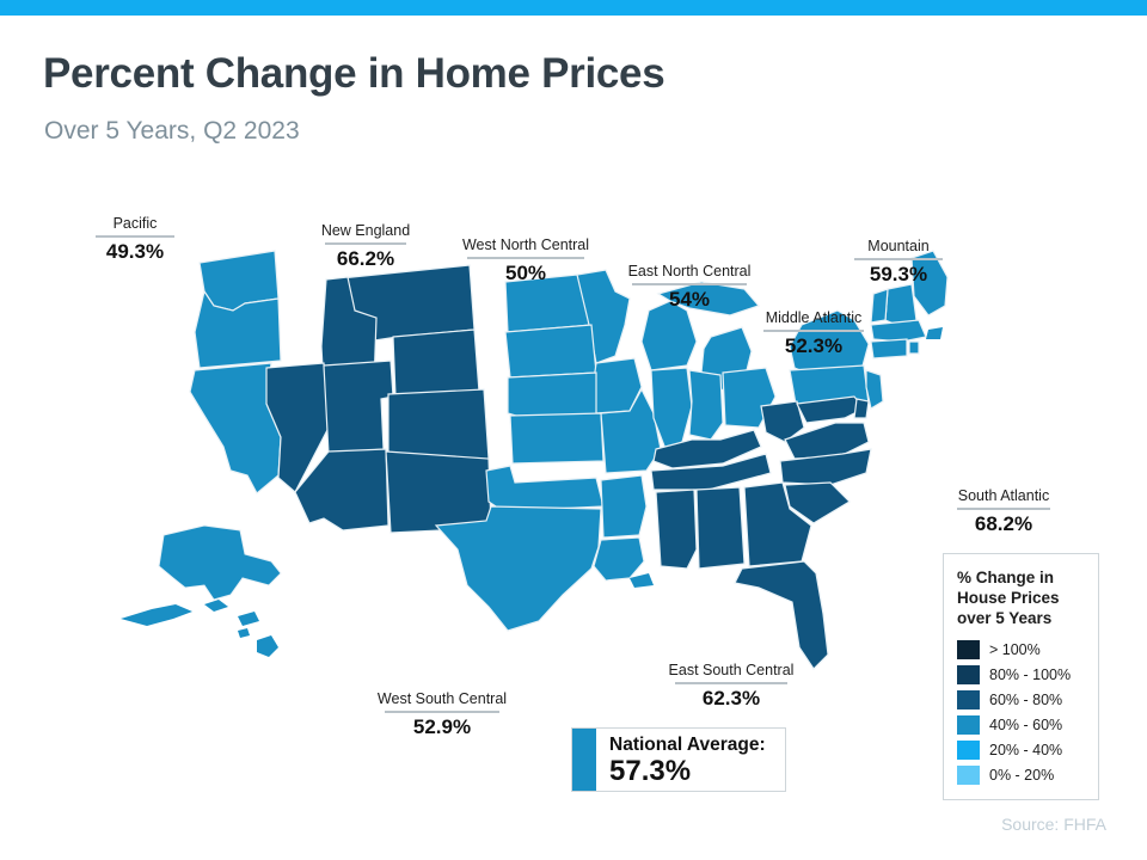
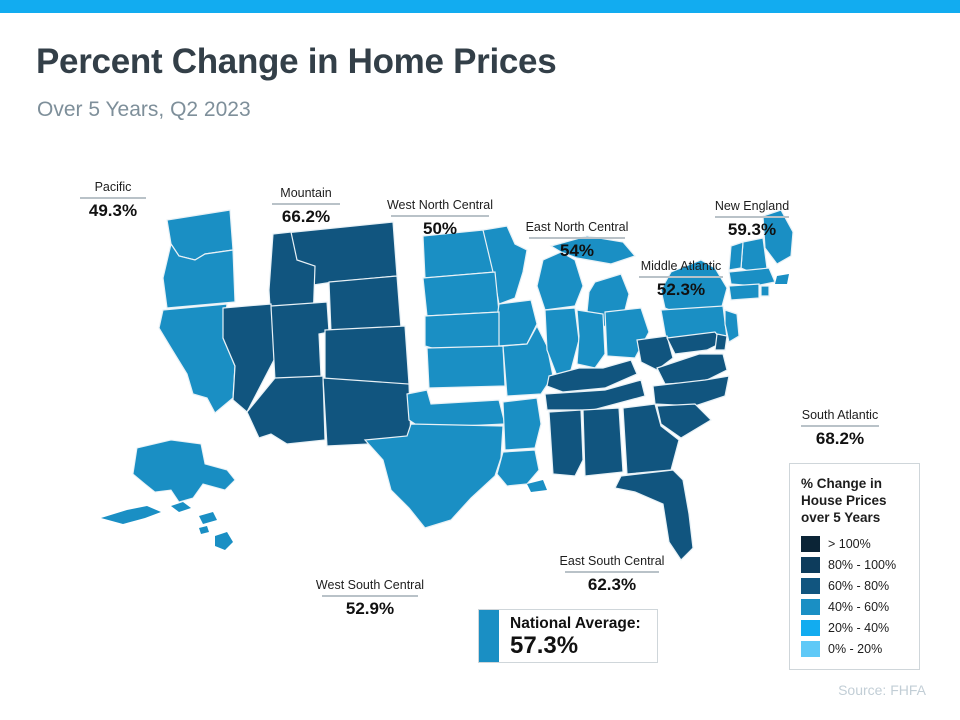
  Percent Change in Home Prices
  Over 5 Years, Q2 2023
  Pacific
  49.3%
- New England
+ Mountain
  66.2%
  West North Central
  50%
  East North Central
  54%
  Middle Atlantic
  52.3%
- Mountain
+ New England
  59.3%
  South Atlantic
  68.2%
  East South Central
  62.3%
  West South Central
  52.9%
  % Change in
  House Prices
  over 5 Years
  > 100%
  80% - 100%
  60% - 80%
  40% - 60%
  20% - 40%
  0% - 20%
  National Average:
  57.3%
  Source: FHFA
